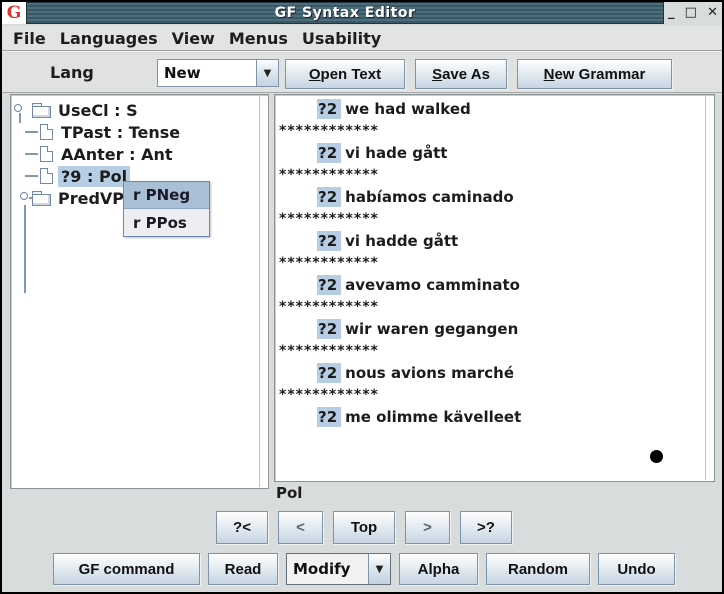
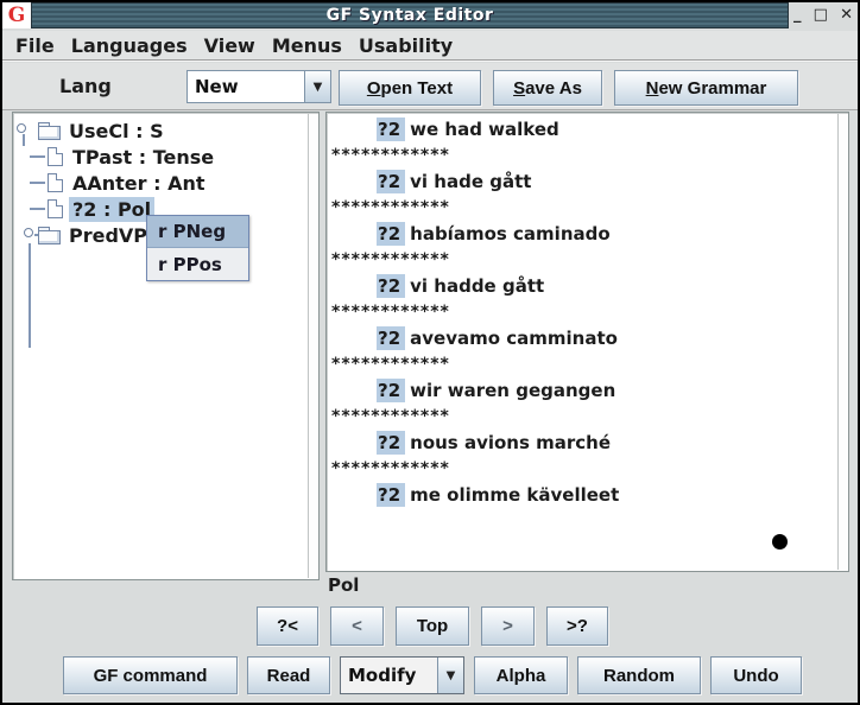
  G
  GF Syntax Editor
  _
  □
  ✕
  File
  Languages
  View
  Menus
  Usability
  Lang
  New
  ▼
  Open Text
  Save As
  New Grammar
  UseCl : S
  TPast : Tense
  AAnter : Ant
- ?9 : Pol
+ ?2 : Pol
  PredVP
  r PNeg
  r PPos
  ?2 we had walked
  ************
  ?2 vi hade gått
  ************
  ?2 habíamos caminado
  ************
  ?2 vi hadde gått
  ************
  ?2 avevamo camminato
  ************
  ?2 wir waren gegangen
  ************
  ?2 nous avions marché
  ************
  ?2 me olimme kävelleet
  Pol
  ?<
  <
  Top
  >
  >?
  GF command
  Read
  Modify
  ▼
  Alpha
  Random
  Undo
